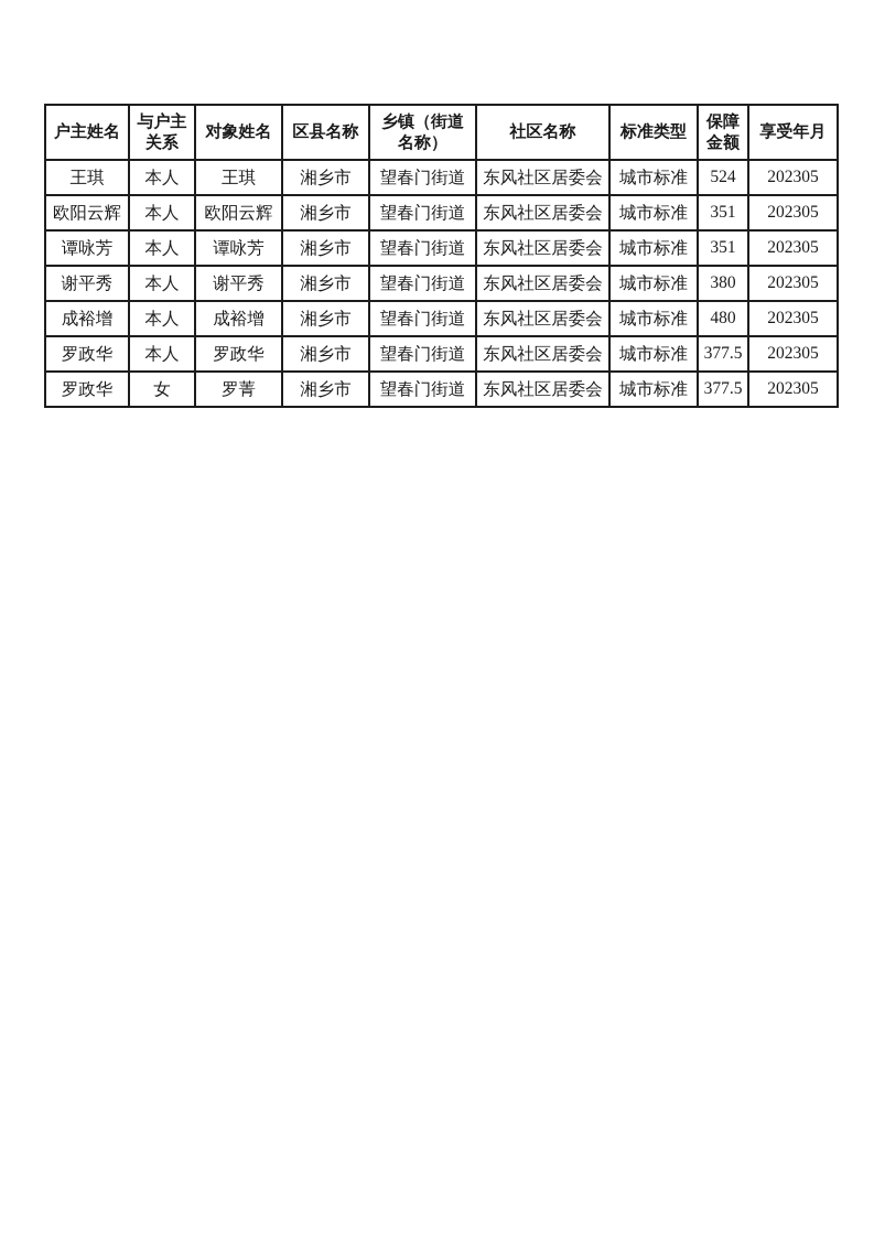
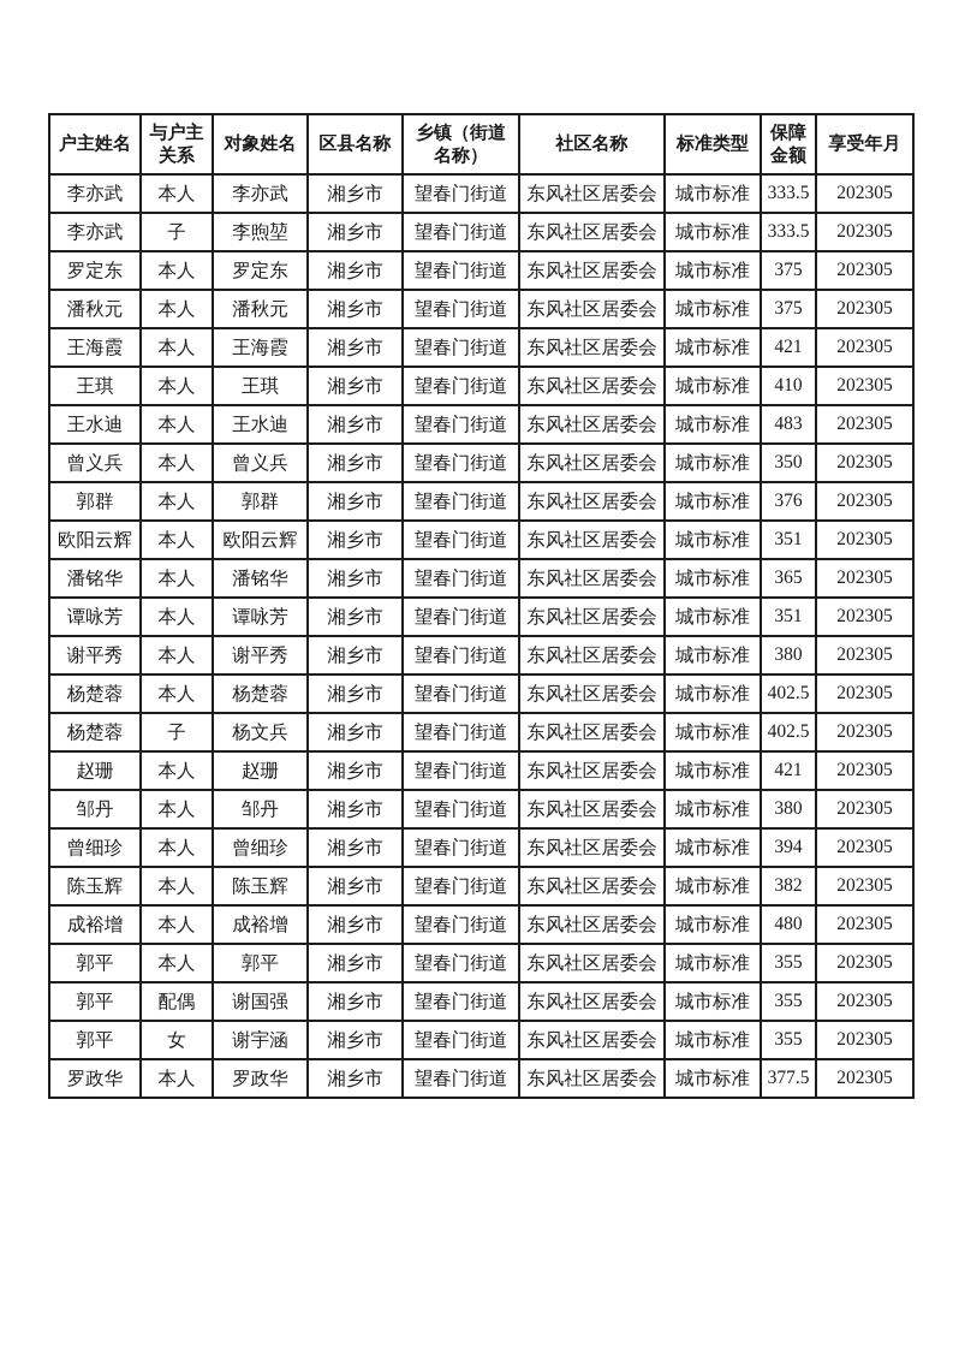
  户主姓名	与户主 关系	对象姓名	区县名称	乡镇（街道 名称）	社区名称	标准类型	保障 金额	享受年月
+ 李亦武	本人	李亦武	湘乡市	望春门街道	东风社区居委会	城市标准	333.5	202305
+ 李亦武	子	李煦堃	湘乡市	望春门街道	东风社区居委会	城市标准	333.5	202305
+ 罗定东	本人	罗定东	湘乡市	望春门街道	东风社区居委会	城市标准	375	202305
+ 潘秋元	本人	潘秋元	湘乡市	望春门街道	东风社区居委会	城市标准	375	202305
+ 王海霞	本人	王海霞	湘乡市	望春门街道	东风社区居委会	城市标准	421	202305
- 王琪	本人	王琪	湘乡市	望春门街道	东风社区居委会	城市标准	524	202305
+ 王琪	本人	王琪	湘乡市	望春门街道	东风社区居委会	城市标准	410	202305
+ 王水迪	本人	王水迪	湘乡市	望春门街道	东风社区居委会	城市标准	483	202305
+ 曾义兵	本人	曾义兵	湘乡市	望春门街道	东风社区居委会	城市标准	350	202305
+ 郭群	本人	郭群	湘乡市	望春门街道	东风社区居委会	城市标准	376	202305
  欧阳云辉	本人	欧阳云辉	湘乡市	望春门街道	东风社区居委会	城市标准	351	202305
+ 潘铭华	本人	潘铭华	湘乡市	望春门街道	东风社区居委会	城市标准	365	202305
  谭咏芳	本人	谭咏芳	湘乡市	望春门街道	东风社区居委会	城市标准	351	202305
  谢平秀	本人	谢平秀	湘乡市	望春门街道	东风社区居委会	城市标准	380	202305
+ 杨楚蓉	本人	杨楚蓉	湘乡市	望春门街道	东风社区居委会	城市标准	402.5	202305
+ 杨楚蓉	子	杨文兵	湘乡市	望春门街道	东风社区居委会	城市标准	402.5	202305
+ 赵珊	本人	赵珊	湘乡市	望春门街道	东风社区居委会	城市标准	421	202305
+ 邹丹	本人	邹丹	湘乡市	望春门街道	东风社区居委会	城市标准	380	202305
+ 曾细珍	本人	曾细珍	湘乡市	望春门街道	东风社区居委会	城市标准	394	202305
+ 陈玉辉	本人	陈玉辉	湘乡市	望春门街道	东风社区居委会	城市标准	382	202305
  成裕增	本人	成裕增	湘乡市	望春门街道	东风社区居委会	城市标准	480	202305
+ 郭平	本人	郭平	湘乡市	望春门街道	东风社区居委会	城市标准	355	202305
+ 郭平	配偶	谢国强	湘乡市	望春门街道	东风社区居委会	城市标准	355	202305
+ 郭平	女	谢宇涵	湘乡市	望春门街道	东风社区居委会	城市标准	355	202305
  罗政华	本人	罗政华	湘乡市	望春门街道	东风社区居委会	城市标准	377.5	202305
- 罗政华	女	罗菁	湘乡市	望春门街道	东风社区居委会	城市标准	377.5	202305
